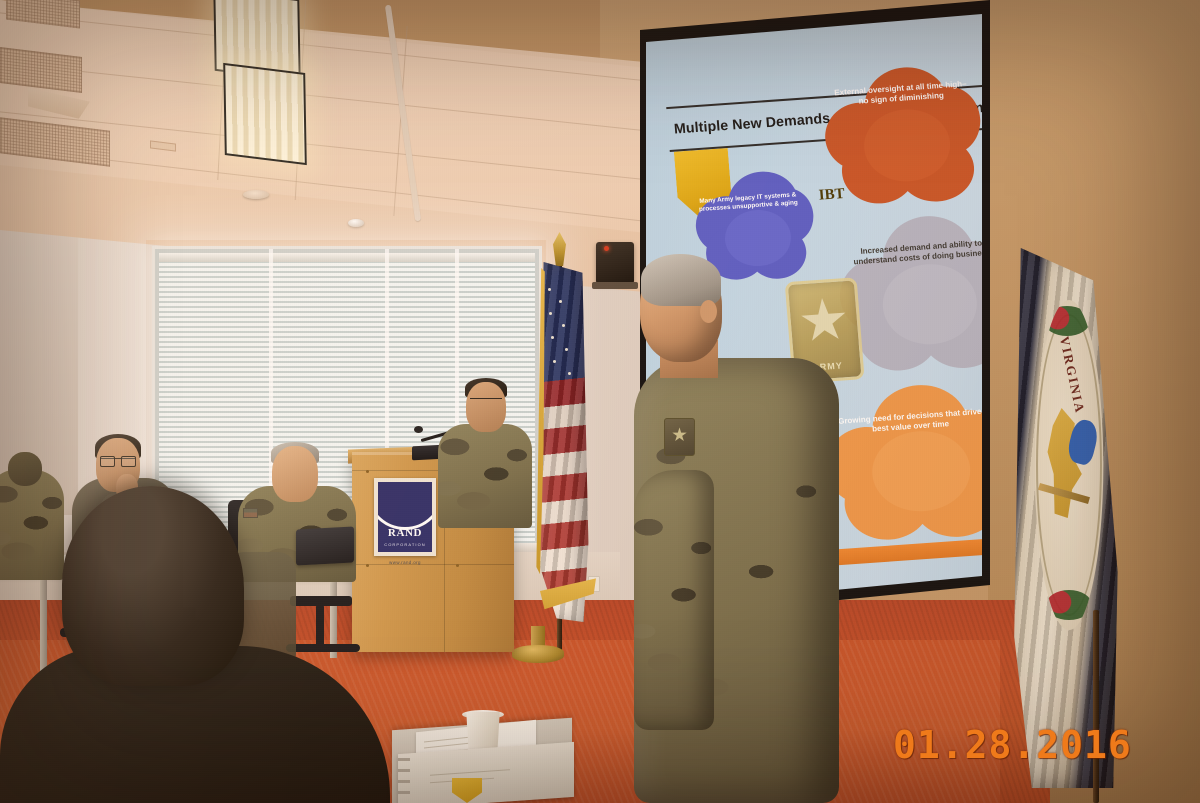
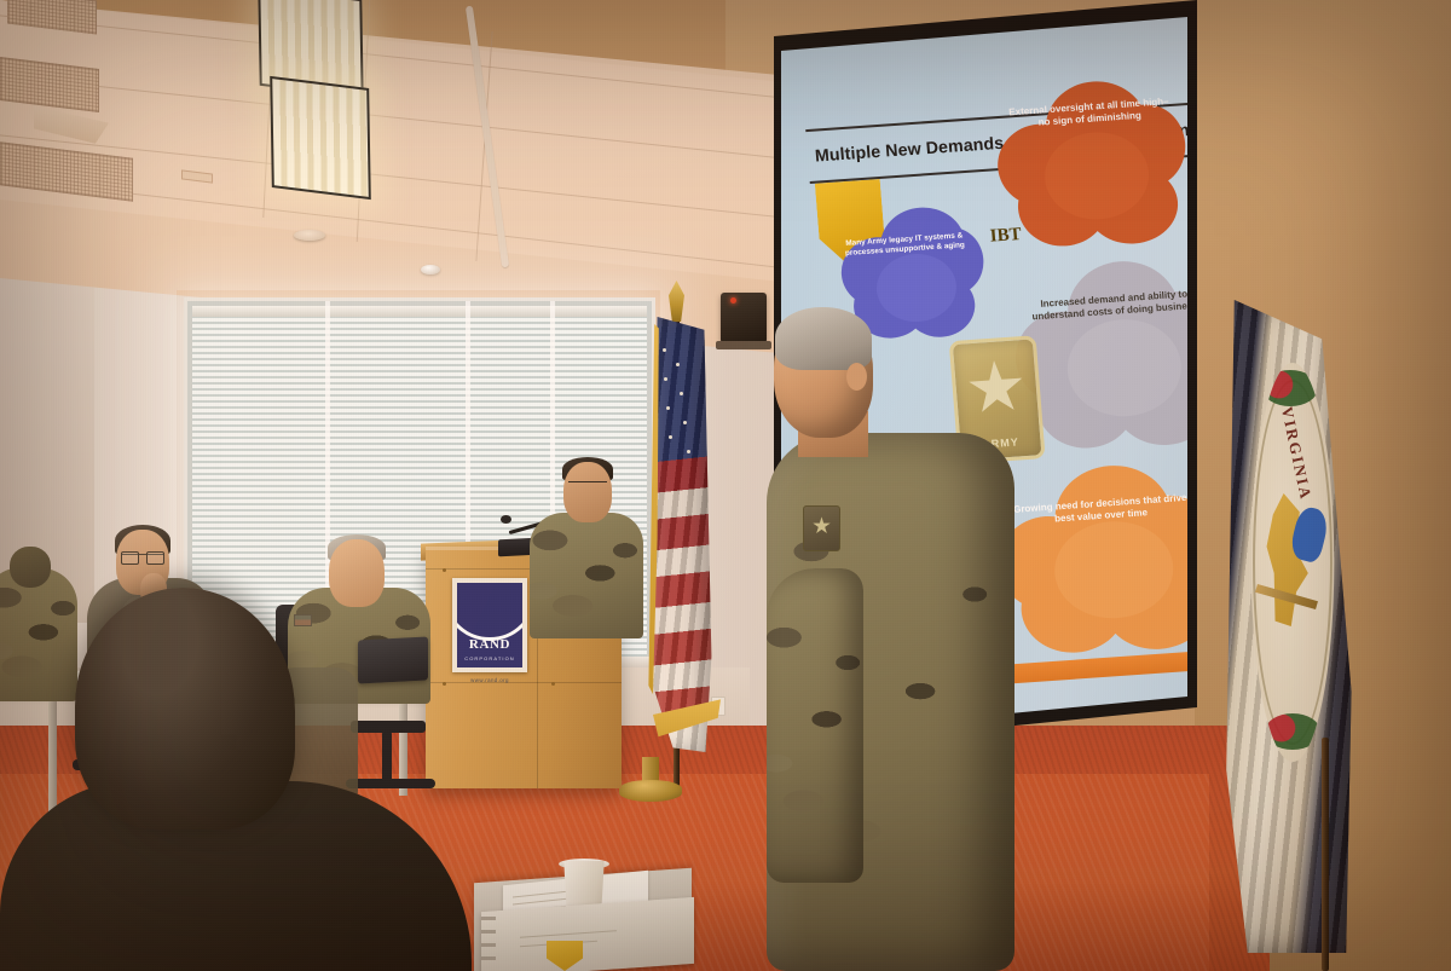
- 01.28.2016
